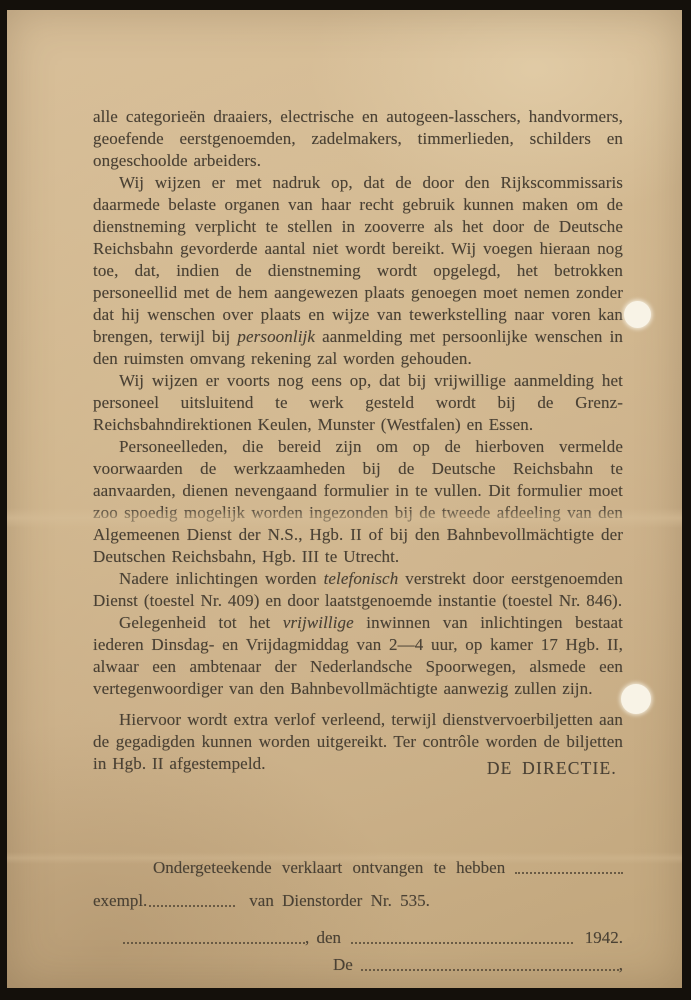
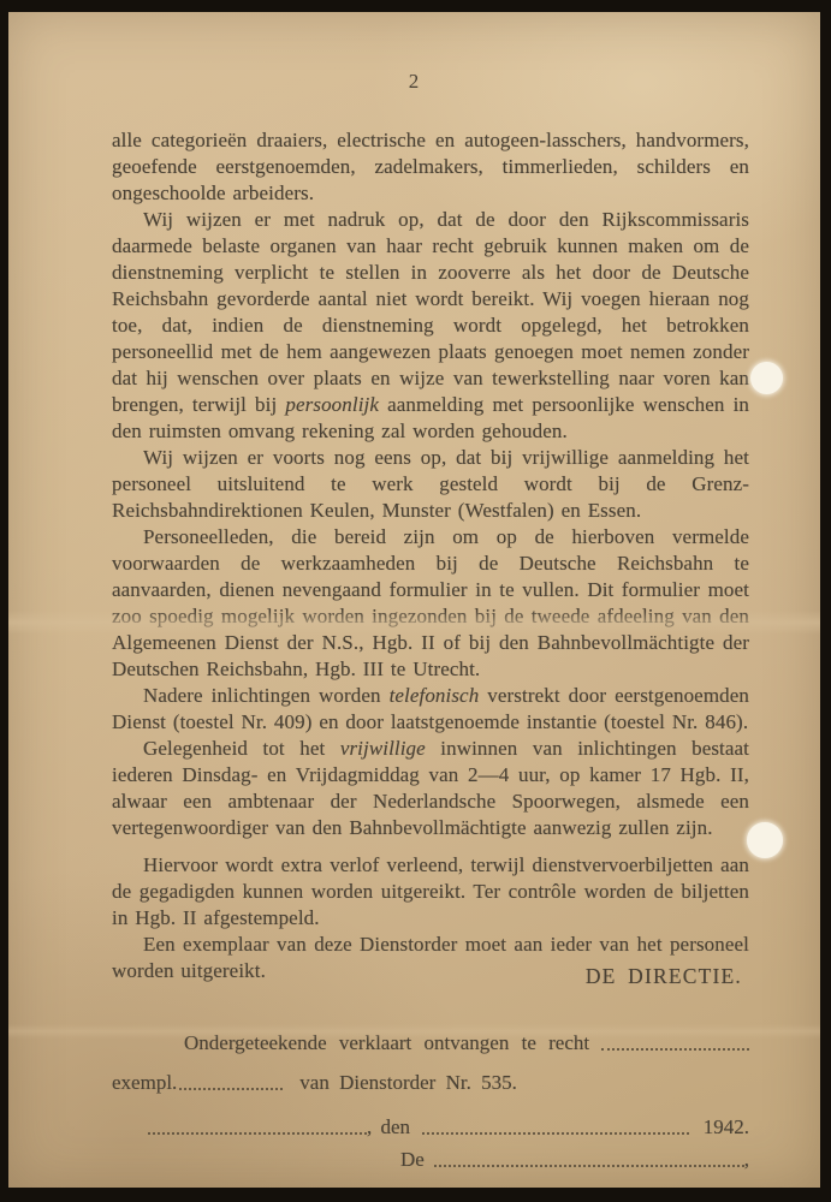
+ 2
  alle categorieën draaiers, electrische en autogeen-lasschers, handvormers, geoefende eerstgenoemden, zadelmakers, timmerlieden, schilders en ongeschoolde arbeiders.
  Wij wijzen er met nadruk op, dat de door den Rijkscommissaris daarmede belaste organen van haar recht gebruik kunnen maken om de dienstneming verplicht te stellen in zooverre als het door de Deutsche Reichsbahn gevorderde aantal niet wordt bereikt. Wij voegen hieraan nog toe, dat, indien de dienstneming wordt opgelegd, het betrokken personeellid met de hem aangewezen plaats genoegen moet nemen zonder dat hij wenschen over plaats en wijze van tewerkstelling naar voren kan brengen, terwijl bij persoonlijk aanmelding met persoonlijke wenschen in den ruimsten omvang rekening zal worden gehouden.
  Wij wijzen er voorts nog eens op, dat bij vrijwillige aanmelding het personeel uitsluitend te werk gesteld wordt bij de Grenz-Reichsbahndirektionen Keulen, Munster (Westfalen) en Essen.
  Personeelleden, die bereid zijn om op de hierboven vermelde voorwaarden de werkzaamheden bij de Deutsche Reichsbahn te aanvaarden, dienen nevengaand formulier in te vullen. Dit formulier moet Algemeenen Dienst der N.S., Hgb. II of bij den Bahnbevollmächtigte der Deutschen Reichsbahn, Hgb. III te Utrecht.
  Nadere inlichtingen worden telefonisch verstrekt door eerstgenoemden Dienst (toestel Nr. 409) en door laatstgenoemde instantie (toestel Nr. 846).
  Gelegenheid tot het vrijwillige inwinnen van inlichtingen bestaat iederen Dinsdag- en Vrijdagmiddag van 2—4 uur, op kamer 17 Hgb. II, alwaar een ambtenaar der Nederlandsche Spoorwegen, alsmede een vertegenwoordiger van den Bahnbevollmächtigte aanwezig zullen zijn.
  Hiervoor wordt extra verlof verleend, terwijl dienstvervoerbiljetten aan de gegadigden kunnen worden uitgereikt. Ter contrôle worden de biljetten in Hgb. II afgestempeld.
+ Een exemplaar van deze Dienstorder moet aan ieder van het personeel worden uitgereikt.
  DE DIRECTIE.
- Ondergeteekende verklaart ontvangen te hebben
+ Ondergeteekende verklaart ontvangen te recht
  exempl.
  van Dienstorder Nr. 535.
  , den
  1942.
  De
  ,
